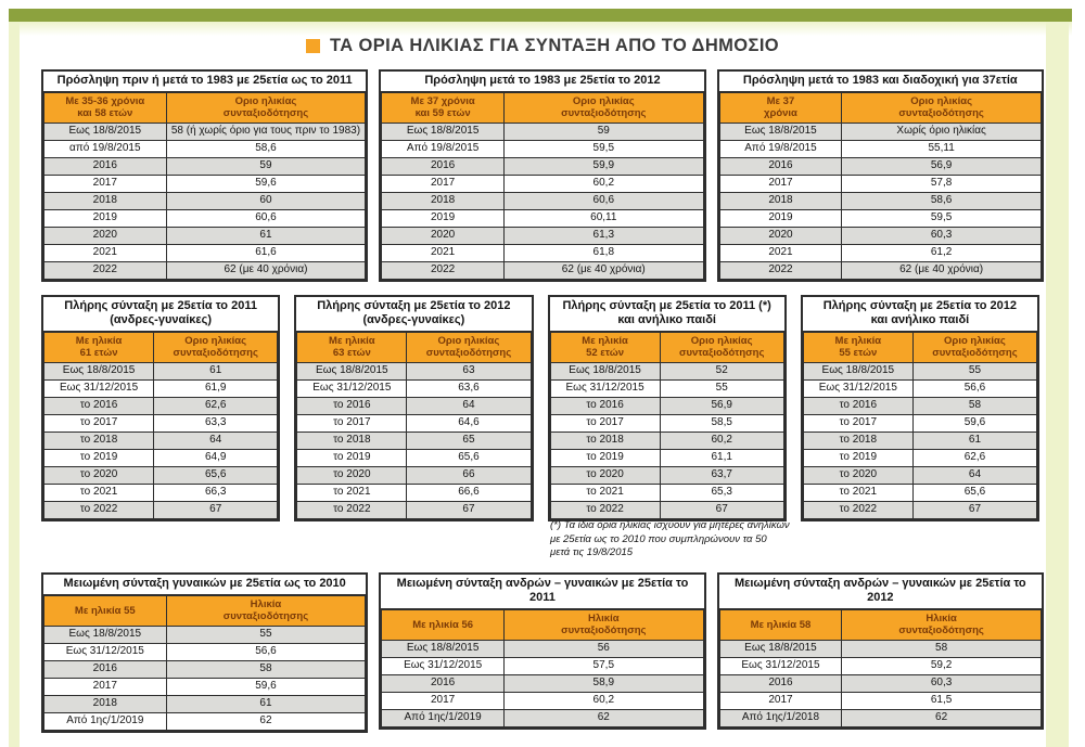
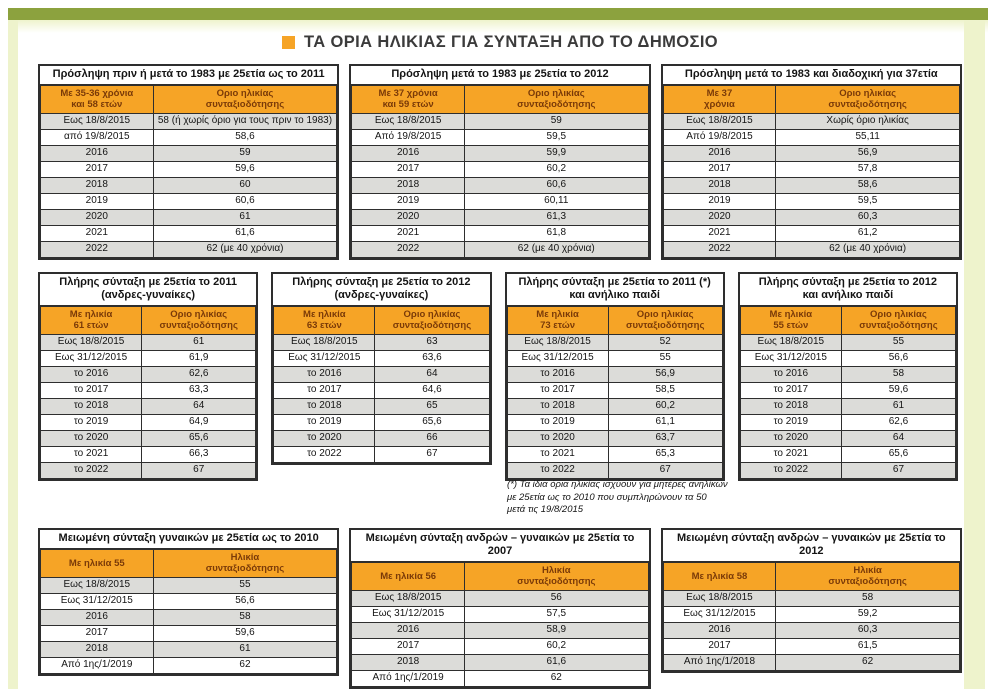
  ΤΑ ΟΡΙΑ ΗΛΙΚΙΑΣ ΓΙΑ ΣΥΝΤΑΞΗ ΑΠΟ ΤΟ ΔΗΜΟΣΙΟ
  Πρόσληψη πριν ή μετά το 1983 με 25ετία ως το 2011
  Με 35-36 χρόνια και 58 ετών	Οριο ηλικίας συνταξιοδότησης
  Εως 18/8/2015	58 (ή χωρίς όριο για τους πριν το 1983)
  από 19/8/2015	58,6
  2016	59
  2017	59,6
  2018	60
  2019	60,6
  2020	61
  2021	61,6
  2022	62 (με 40 χρόνια)
  Πρόσληψη μετά το 1983 με 25ετία το 2012
  Με 37 χρόνια και 59 ετών	Οριο ηλικίας συνταξιοδότησης
  Εως 18/8/2015	59
  Από 19/8/2015	59,5
  2016	59,9
  2017	60,2
  2018	60,6
  2019	60,11
  2020	61,3
  2021	61,8
  2022	62 (με 40 χρόνια)
  Πρόσληψη μετά το 1983 και διαδοχική για 37ετία
  Με 37 χρόνια	Οριο ηλικίας συνταξιοδότησης
  Εως 18/8/2015	Χωρίς όριο ηλικίας
  Από 19/8/2015	55,11
  2016	56,9
  2017	57,8
  2018	58,6
  2019	59,5
  2020	60,3
  2021	61,2
  2022	62 (με 40 χρόνια)
  Πλήρης σύνταξη με 25ετία το 2011
  (ανδρες-γυναίκες)
  Με ηλικία 61 ετών	Οριο ηλικίας συνταξιοδότησης
  Εως 18/8/2015	61
  Εως 31/12/2015	61,9
  το 2016	62,6
  το 2017	63,3
  το 2018	64
  το 2019	64,9
  το 2020	65,6
  το 2021	66,3
  το 2022	67
  Πλήρης σύνταξη με 25ετία το 2012
  (ανδρες-γυναίκες)
  Με ηλικία 63 ετών	Οριο ηλικίας συνταξιοδότησης
  Εως 18/8/2015	63
  Εως 31/12/2015	63,6
  το 2016	64
  το 2017	64,6
  το 2018	65
  το 2019	65,6
  το 2020	66
- το 2021	66,6
  το 2022	67
  Πλήρης σύνταξη με 25ετία το 2011 (*)
  και ανήλικο παιδί
- Με ηλικία 52 ετών	Οριο ηλικίας συνταξιοδότησης
+ Με ηλικία 73 ετών	Οριο ηλικίας συνταξιοδότησης
  Εως 18/8/2015	52
  Εως 31/12/2015	55
  το 2016	56,9
  το 2017	58,5
  το 2018	60,2
  το 2019	61,1
  το 2020	63,7
  το 2021	65,3
  το 2022	67
  Πλήρης σύνταξη με 25ετία το 2012
  και ανήλικο παιδί
  Με ηλικία 55 ετών	Οριο ηλικίας συνταξιοδότησης
  Εως 18/8/2015	55
  Εως 31/12/2015	56,6
  το 2016	58
  το 2017	59,6
  το 2018	61
  το 2019	62,6
  το 2020	64
  το 2021	65,6
  το 2022	67
  Μειωμένη σύνταξη γυναικών με 25ετία ως το 2010
  Με ηλικία 55	Ηλικία συνταξιοδότησης
  Εως 18/8/2015	55
  Εως 31/12/2015	56,6
  2016	58
  2017	59,6
  2018	61
  Από 1ης/1/2019	62
- Μειωμένη σύνταξη ανδρών – γυναικών με 25ετία το 2011
+ Μειωμένη σύνταξη ανδρών – γυναικών με 25ετία το 2007
  Με ηλικία 56	Ηλικία συνταξιοδότησης
  Εως 18/8/2015	56
  Εως 31/12/2015	57,5
  2016	58,9
  2017	60,2
+ 2018	61,6
  Από 1ης/1/2019	62
  Μειωμένη σύνταξη ανδρών – γυναικών με 25ετία το 2012
  Με ηλικία 58	Ηλικία συνταξιοδότησης
  Εως 18/8/2015	58
  Εως 31/12/2015	59,2
  2016	60,3
  2017	61,5
  Από 1ης/1/2018	62
  (*) Τα ίδια όρια ηλικίας ισχύουν για μητέρες ανηλίκων
  με 25ετία ως το 2010 που συμπληρώνουν τα 50
  μετά τις 19/8/2015
